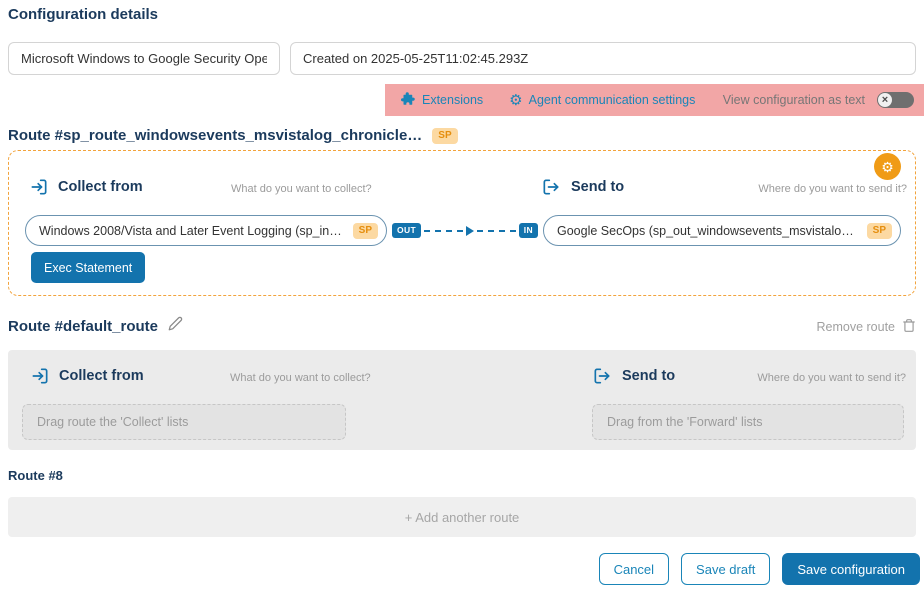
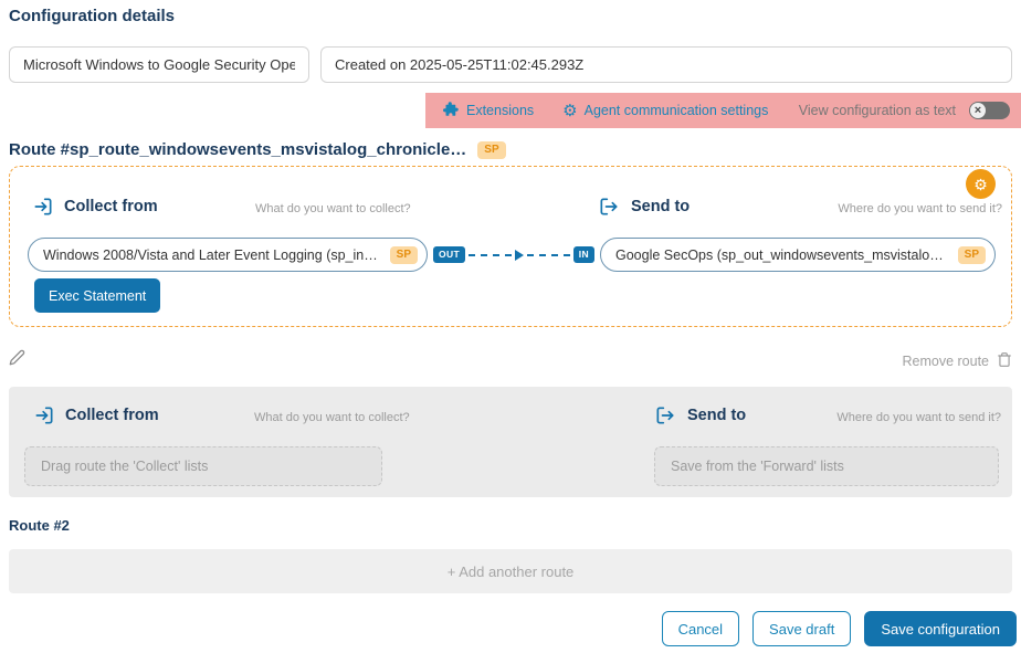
  Configuration details
  Microsoft Windows to Google Security Ope
  Created on 2025-05-25T11:02:45.293Z
  Extensions
  ⚙
  Agent communication settings
  View configuration as text
  ×
  Route #sp_route_windowsevents_msvistalog_chronicle…
  SP
  ⚙
  Collect from
  What do you want to collect?
  Send to
  Where do you want to send it?
  Windows 2008/Vista and Later Event Logging (sp_in_…
  SP
  OUT
  IN
  Google SecOps (sp_out_windowsevents_msvistalog_c
  SP
  Exec Statement
- Route #default_route
  Remove route
  Collect from
  What do you want to collect?
  Send to
  Where do you want to send it?
  Drag route the 'Collect' lists
- Drag from the 'Forward' lists
+ Save from the 'Forward' lists
- Route #8
+ Route #2
  + Add another route
  Cancel
  Save draft
  Save configuration
